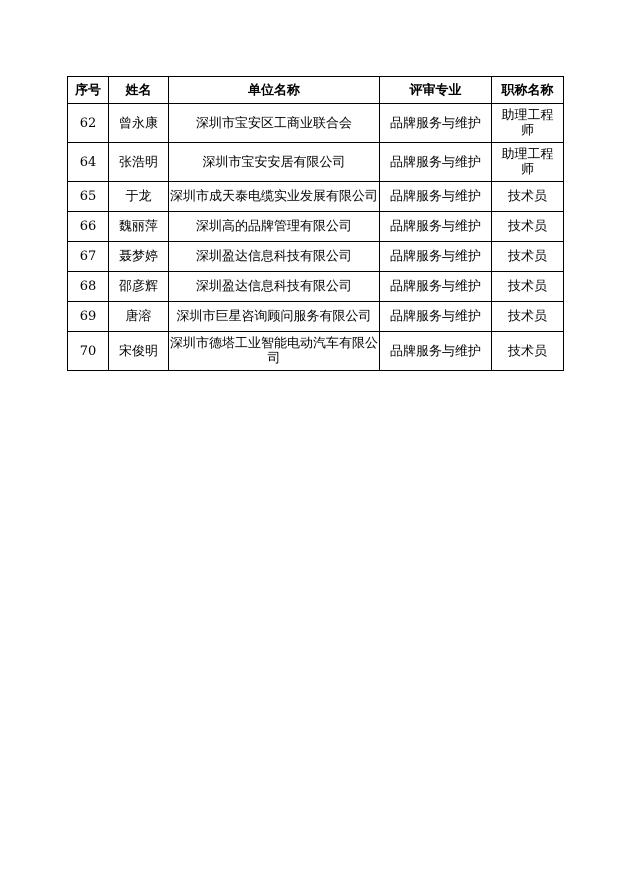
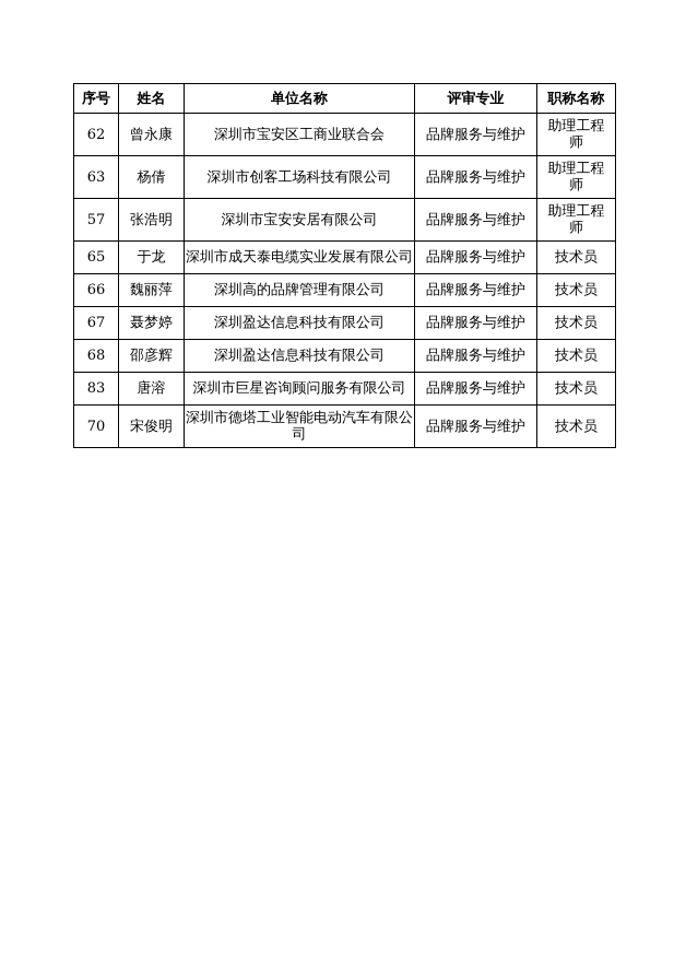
  序号	姓名	单位名称	评审专业	职称名称
  62	曾永康	深圳市宝安区工商业联合会	品牌服务与维护	助理工程师
+ 63	杨倩	深圳市创客工场科技有限公司	品牌服务与维护	助理工程师
- 64	张浩明	深圳市宝安安居有限公司	品牌服务与维护	助理工程师
+ 57	张浩明	深圳市宝安安居有限公司	品牌服务与维护	助理工程师
  65	于龙	深圳市成天泰电缆实业发展有限公司	品牌服务与维护	技术员
  66	魏丽萍	深圳高的品牌管理有限公司	品牌服务与维护	技术员
  67	聂梦婷	深圳盈达信息科技有限公司	品牌服务与维护	技术员
  68	邵彦辉	深圳盈达信息科技有限公司	品牌服务与维护	技术员
- 69	唐溶	深圳市巨星咨询顾问服务有限公司	品牌服务与维护	技术员
+ 83	唐溶	深圳市巨星咨询顾问服务有限公司	品牌服务与维护	技术员
  70	宋俊明	深圳市德塔工业智能电动汽车有限公司	品牌服务与维护	技术员
